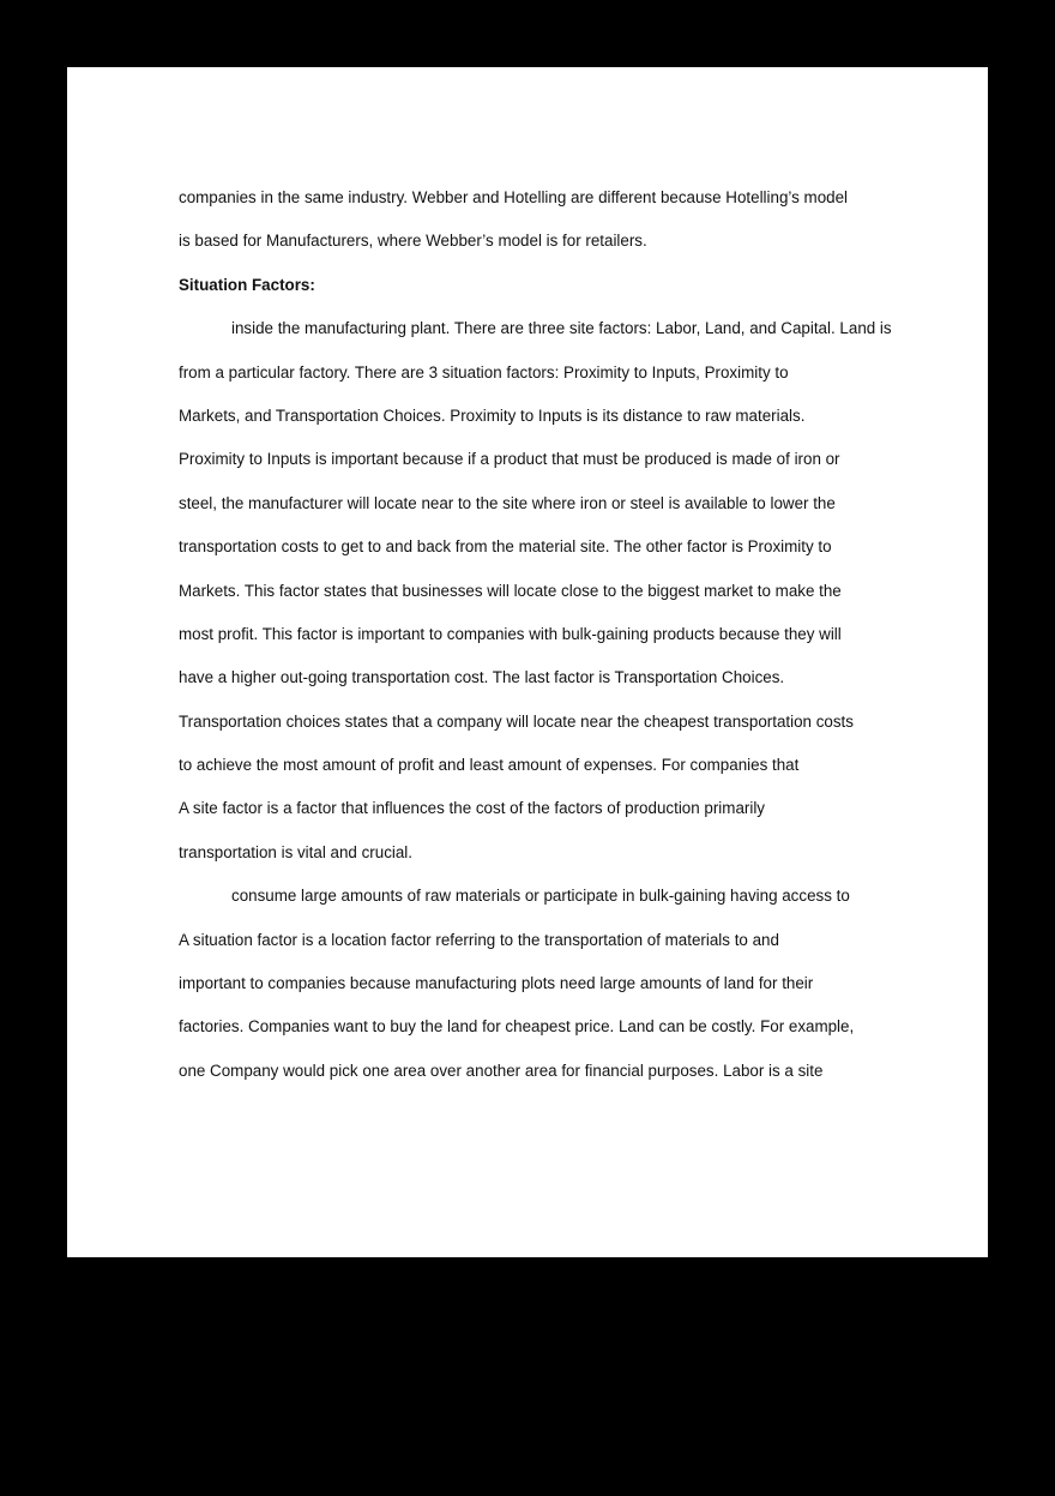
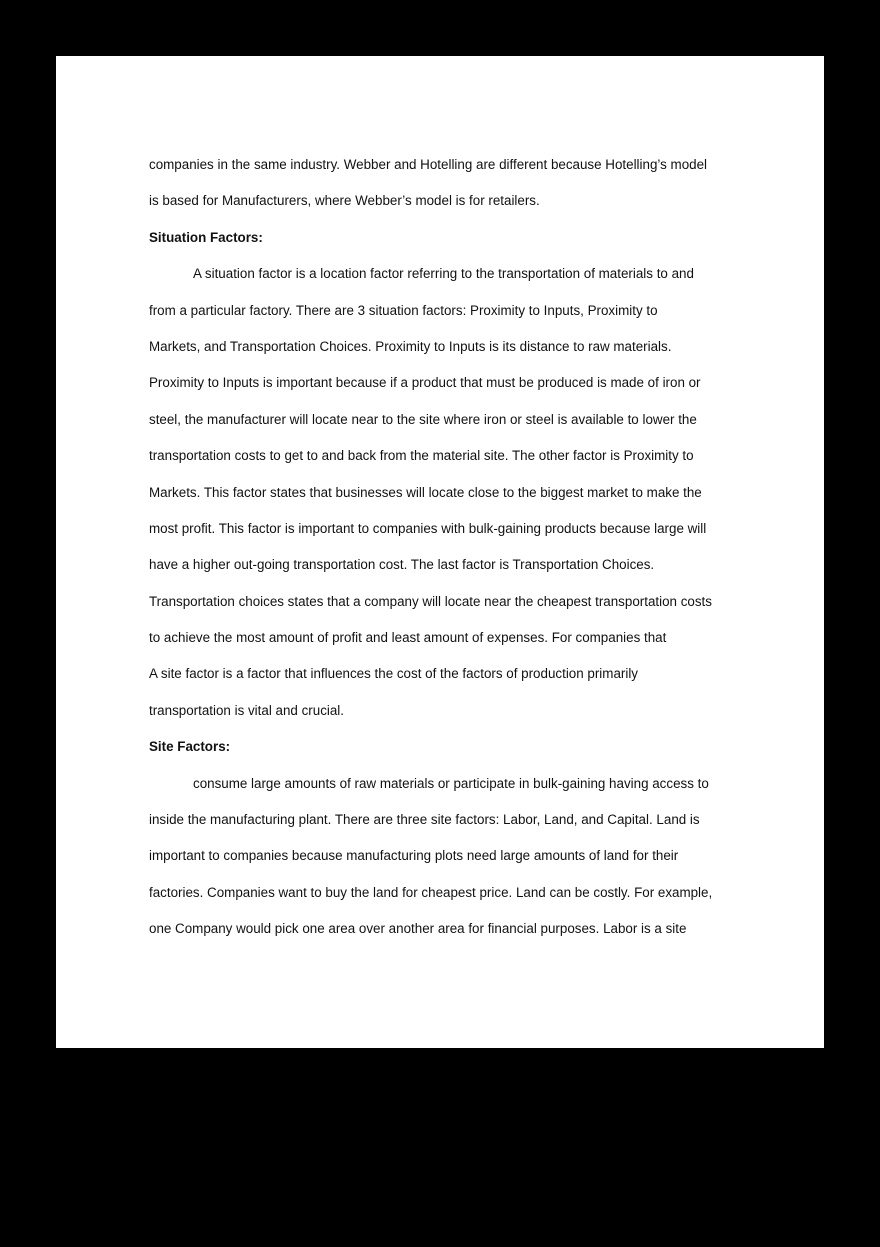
  companies in the same industry. Webber and Hotelling are different because Hotelling’s model
  is based for Manufacturers, where Webber’s model is for retailers.
  Situation Factors:
- inside the manufacturing plant. There are three site factors: Labor, Land, and Capital. Land is
+ A situation factor is a location factor referring to the transportation of materials to and
  from a particular factory. There are 3 situation factors: Proximity to Inputs, Proximity to
  Markets, and Transportation Choices. Proximity to Inputs is its distance to raw materials.
  Proximity to Inputs is important because if a product that must be produced is made of iron or
  steel, the manufacturer will locate near to the site where iron or steel is available to lower the
  transportation costs to get to and back from the material site. The other factor is Proximity to
  Markets. This factor states that businesses will locate close to the biggest market to make the
- most profit. This factor is important to companies with bulk-gaining products because they will
+ most profit. This factor is important to companies with bulk-gaining products because large will
  have a higher out-going transportation cost. The last factor is Transportation Choices.
  Transportation choices states that a company will locate near the cheapest transportation costs
  to achieve the most amount of profit and least amount of expenses. For companies that
  A site factor is a factor that influences the cost of the factors of production primarily
  transportation is vital and crucial.
+ Site Factors:
  consume large amounts of raw materials or participate in bulk-gaining having access to
- A situation factor is a location factor referring to the transportation of materials to and
+ inside the manufacturing plant. There are three site factors: Labor, Land, and Capital. Land is
  important to companies because manufacturing plots need large amounts of land for their
  factories. Companies want to buy the land for cheapest price. Land can be costly. For example,
  one Company would pick one area over another area for financial purposes. Labor is a site
